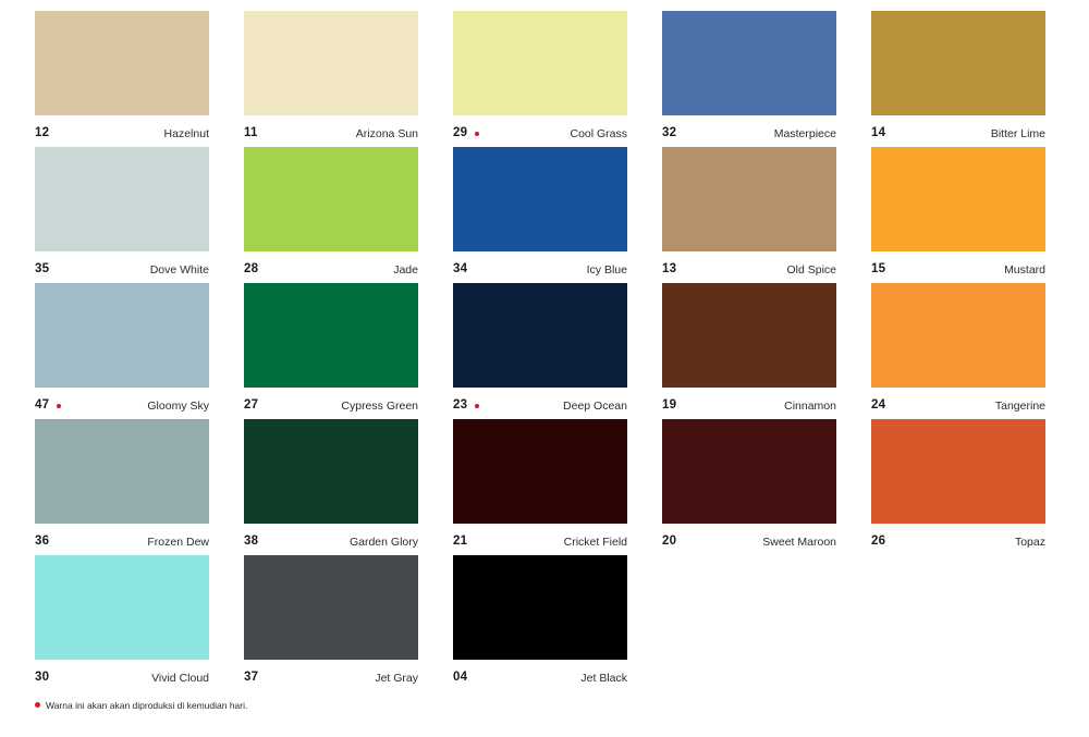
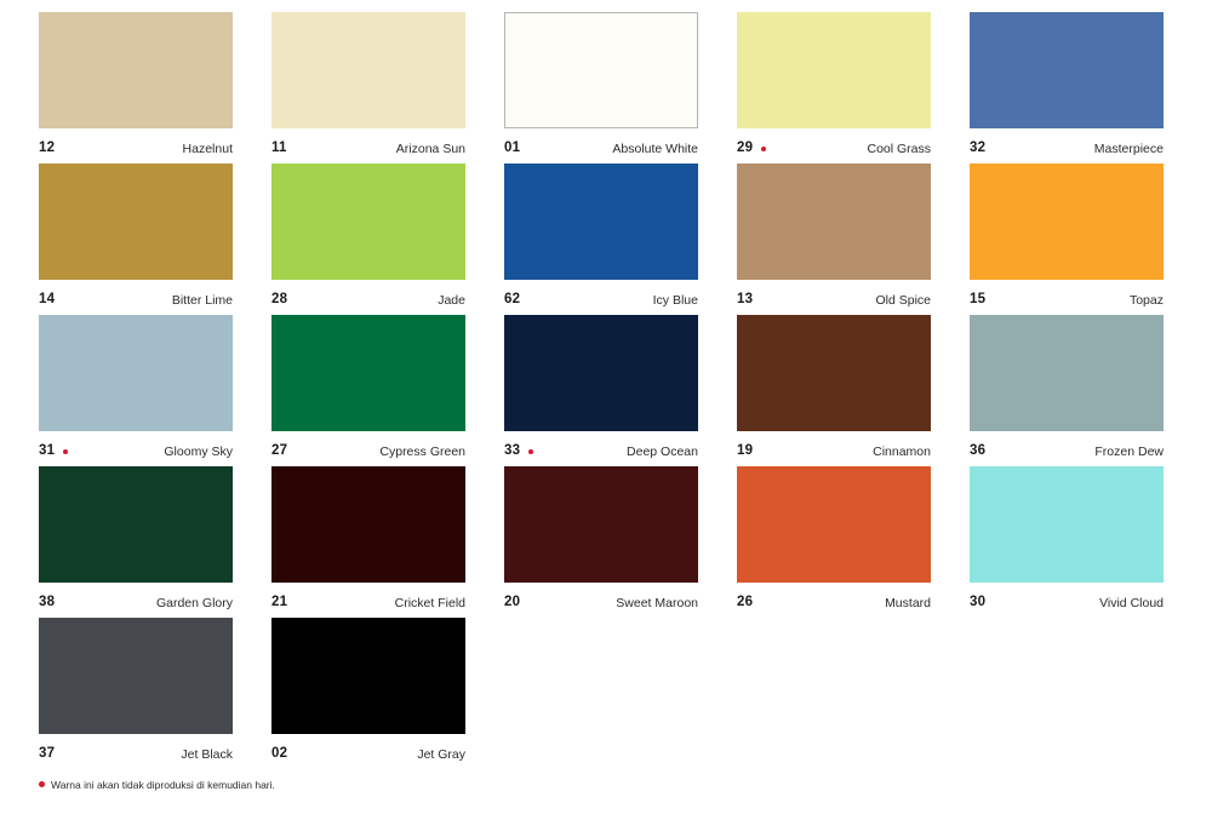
  12
  Hazelnut
  11
  Arizona Sun
+ 01
+ Absolute White
  29
  Cool Grass
  32
  Masterpiece
  14
  Bitter Lime
- 35
- Dove White
  28
  Jade
- 34
+ 62
  Icy Blue
  13
  Old Spice
  15
- Mustard
+ Topaz
- 47
+ 31
  Gloomy Sky
  27
  Cypress Green
- 23
+ 33
  Deep Ocean
  19
  Cinnamon
- 24
- Tangerine
  36
  Frozen Dew
  38
  Garden Glory
  21
  Cricket Field
  20
  Sweet Maroon
  26
- Topaz
+ Mustard
  30
  Vivid Cloud
  37
- Jet Gray
+ Jet Black
- 04
+ 02
- Jet Black
+ Jet Gray
- Warna ini akan akan diproduksi di kemudian hari.
+ Warna ini akan tidak diproduksi di kemudian hari.
